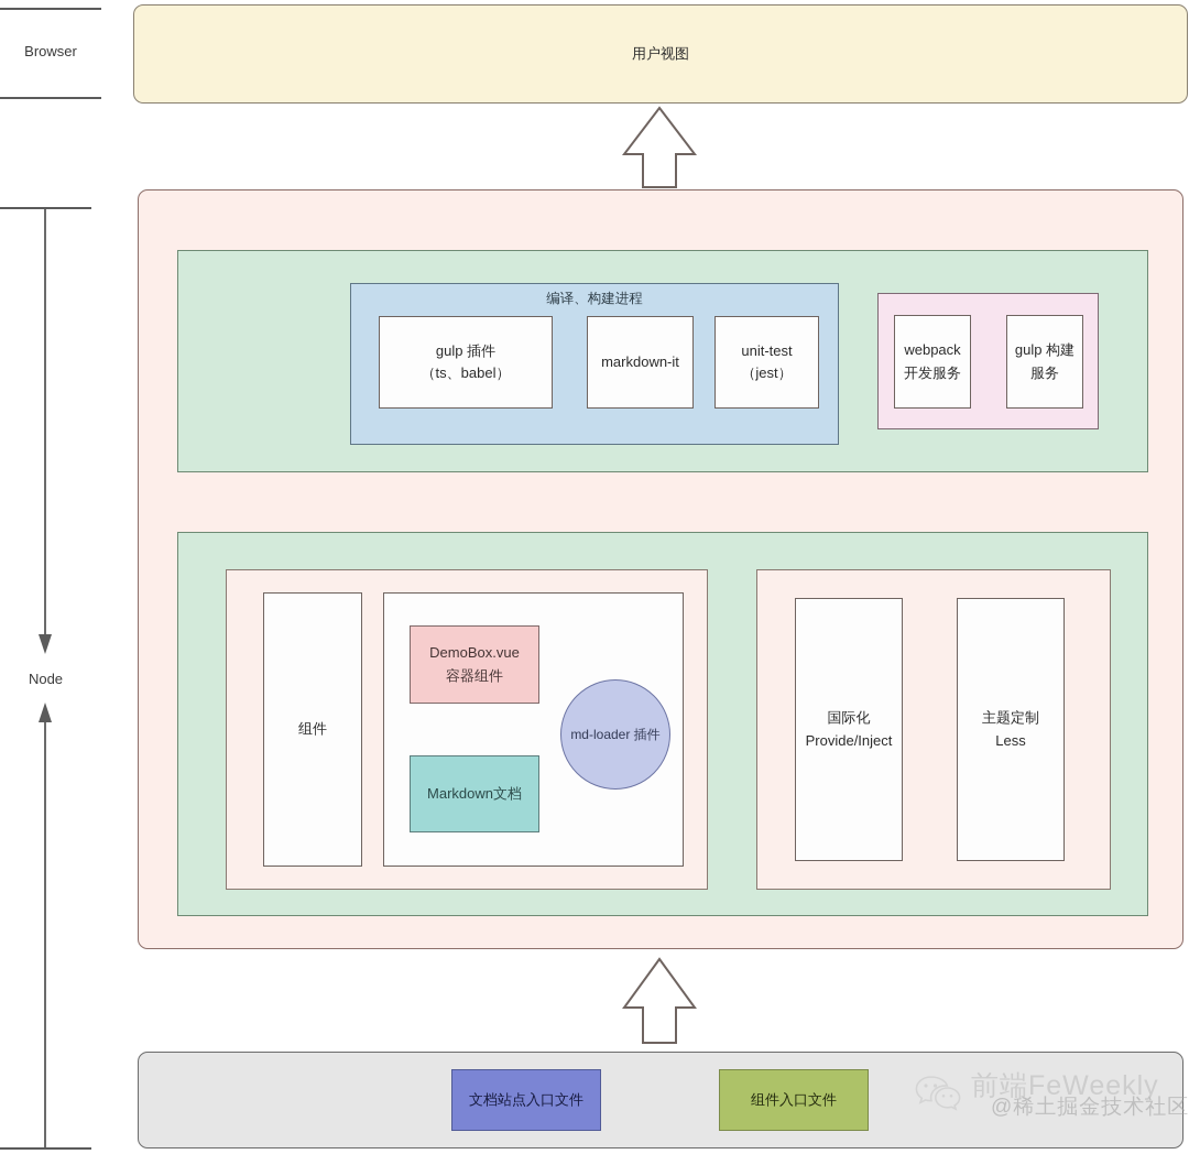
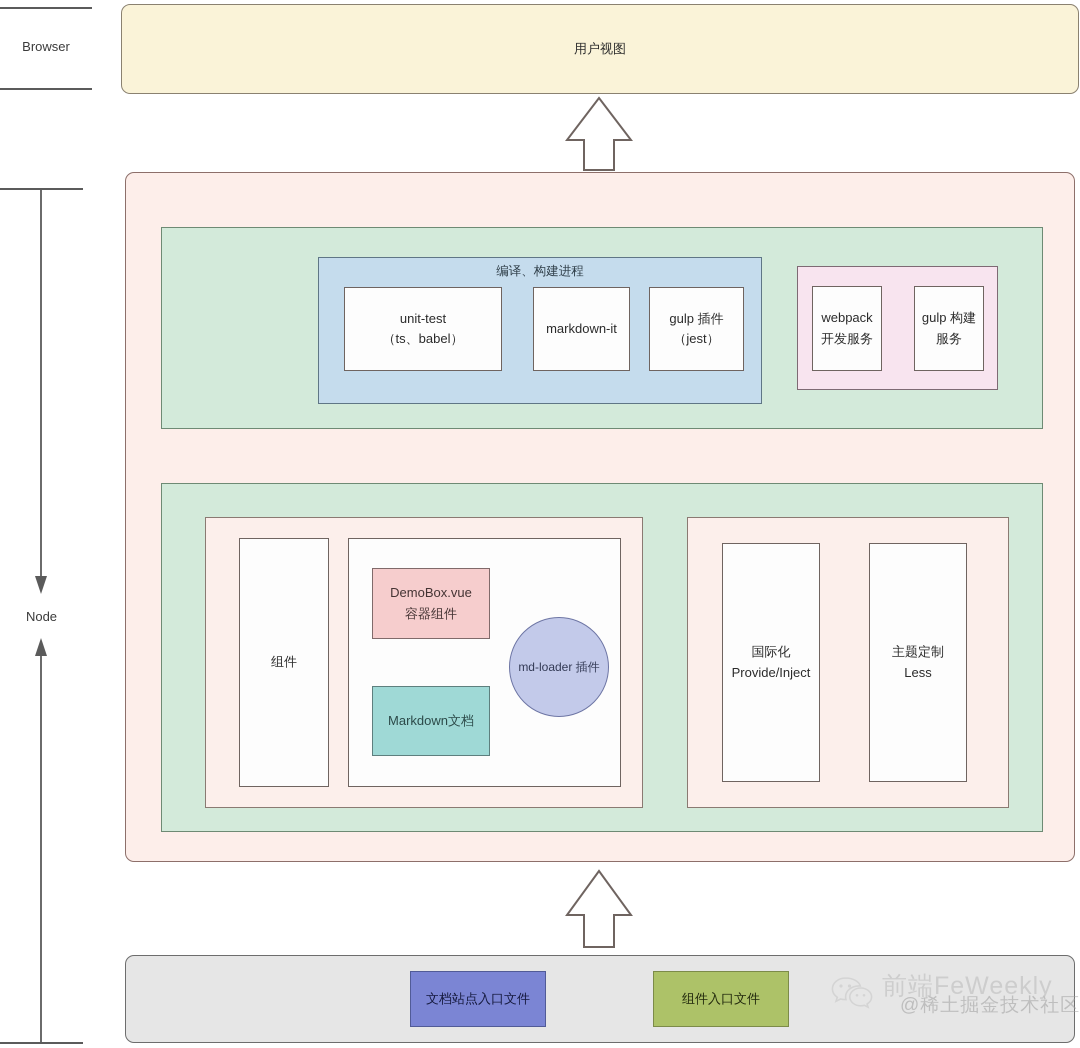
  Browser
  Node
  用户视图
  编译、构建进程
- gulp 插件
+ unit-test
  （ts、babel）
  markdown-it
- unit-test
+ gulp 插件
  （jest）
  webpack
  开发服务
  gulp 构建
  服务
  组件
  DemoBox.vue
  容器组件
  Markdown文档
  md-loader 插件
  国际化
  Provide/Inject
  主题定制
  Less
  文档站点入口文件
  组件入口文件
  前端FeWeekly
  @稀土掘金技术社区
